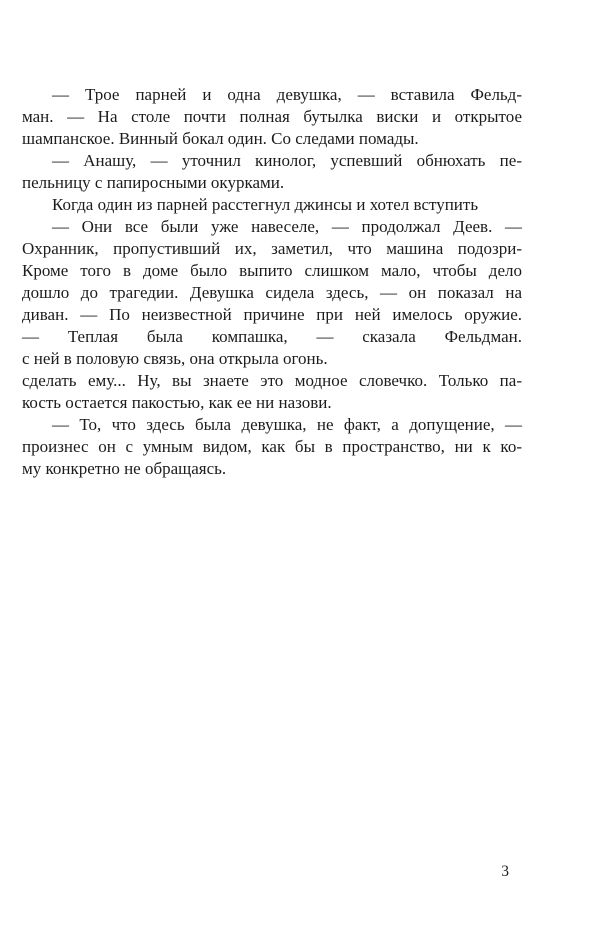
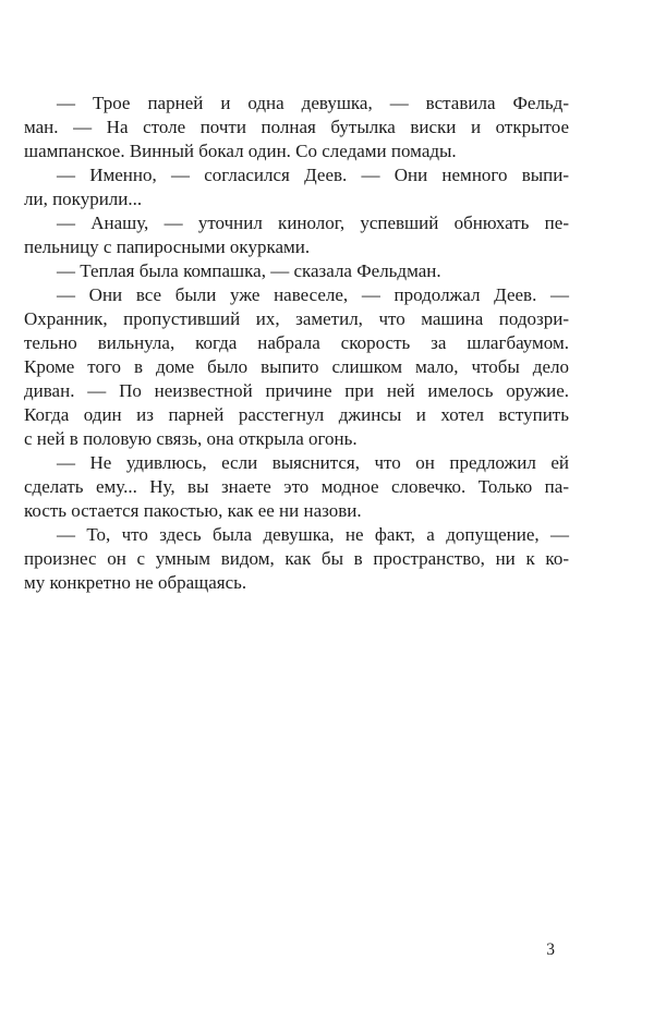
  — Трое парней и одна девушка, — вставила Фельд-
  ман. — На столе почти полная бутылка виски и открытое
  шампанское. Винный бокал один. Со следами помады.
+ — Именно, — согласился Деев. — Они немного выпи-
+ ли, покурили...
  — Анашу, — уточнил кинолог, успевший обнюхать пе-
  пельницу с папиросными окурками.
- Когда один из парней расстегнул джинсы и хотел вступить
+ — Теплая была компашка, — сказала Фельдман.
  — Они все были уже навеселе, — продолжал Деев. —
  Охранник, пропустивший их, заметил, что машина подозри-
+ тельно вильнула, когда набрала скорость за шлагбаумом.
  Кроме того в доме было выпито слишком мало, чтобы дело
- дошло до трагедии. Девушка сидела здесь, — он показал на
  диван. — По неизвестной причине при ней имелось оружие.
- — Теплая была компашка, — сказала Фельдман.
+ Когда один из парней расстегнул джинсы и хотел вступить
  с ней в половую связь, она открыла огонь.
+ — Не удивлюсь, если выяснится, что он предложил ей
  сделать ему... Ну, вы знаете это модное словечко. Только па-
  кость остается пакостью, как ее ни назови.
  — То, что здесь была девушка, не факт, а допущение, —
  произнес он с умным видом, как бы в пространство, ни к ко-
  му конкретно не обращаясь.
  3
